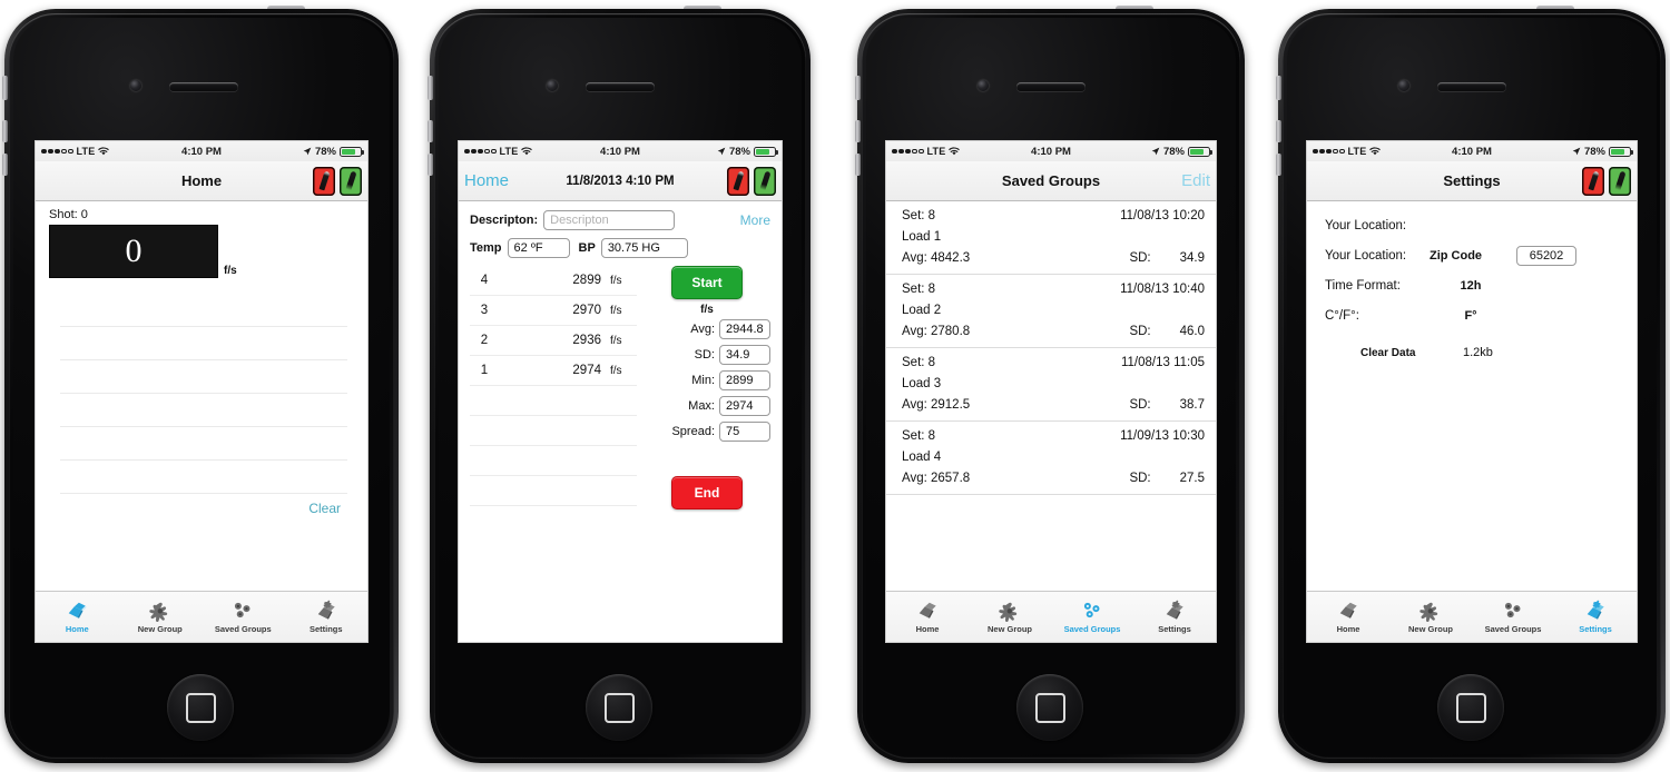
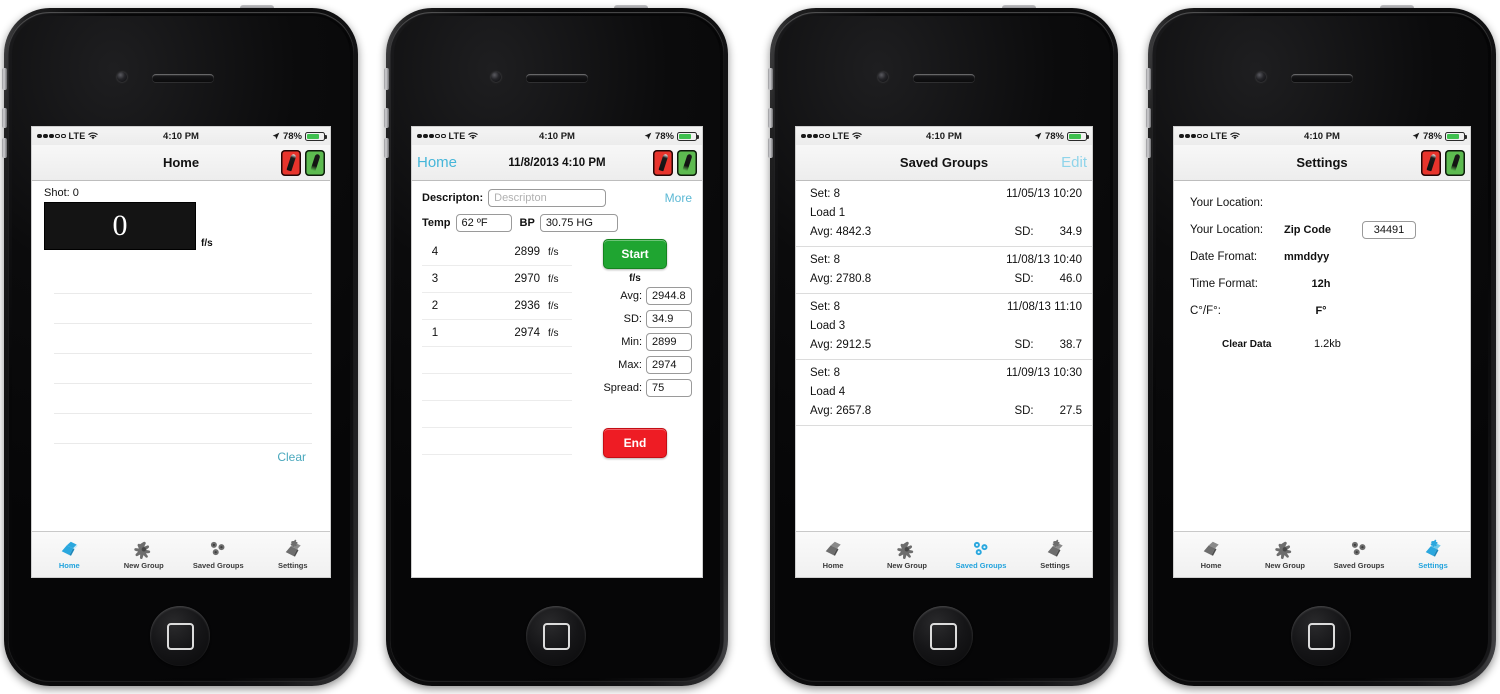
  LTE
  4:10 PM
  78%
  Home
  Shot: 0
  0
  f/s
  Clear
  Home
  New Group
  Saved Groups
  Settings
  LTE
  4:10 PM
  78%
  Home
  11/8/2013 4:10 PM
  Descripton:
  Descripton
  More
  Temp
  62 ºF
  BP
  30.75 HG
  4
  2899
  f/s
  3
  2970
  f/s
  2
  2936
  f/s
  1
  2974
  f/s
  Start
  f/s
  Avg:
  2944.8
  SD:
  34.9
  Min:
  2899
  Max:
  2974
  Spread:
  75
  End
  LTE
  4:10 PM
  78%
  Saved Groups
  Edit
  Set: 8
- 11/08/13 10:20
+ 11/05/13 10:20
  Load 1
  Avg: 4842.3
  SD:
  34.9
  Set: 8
  11/08/13 10:40
- Load 2
  Avg: 2780.8
  SD:
  46.0
  Set: 8
- 11/08/13 11:05
+ 11/08/13 11:10
  Load 3
  Avg: 2912.5
  SD:
  38.7
  Set: 8
  11/09/13 10:30
  Load 4
  Avg: 2657.8
  SD:
  27.5
  Home
  New Group
  Saved Groups
  Settings
  LTE
  4:10 PM
  78%
  Settings
  Your Location:
  Your Location:
  Zip Code
- 65202
+ 34491
+ Date Fromat:
+ mmddyy
  Time Format:
  12h
  C°/F°:
  F°
  Clear Data
  1.2kb
  Home
  New Group
  Saved Groups
  Settings
